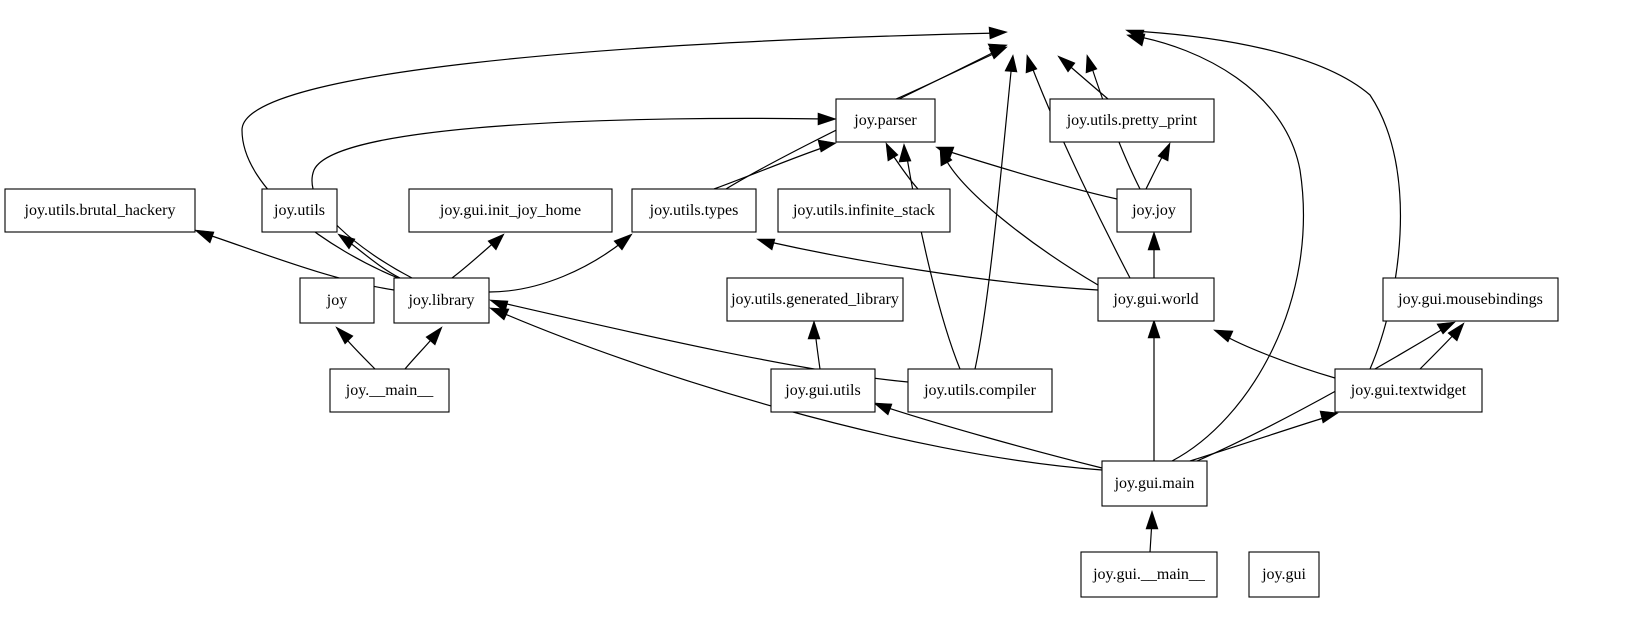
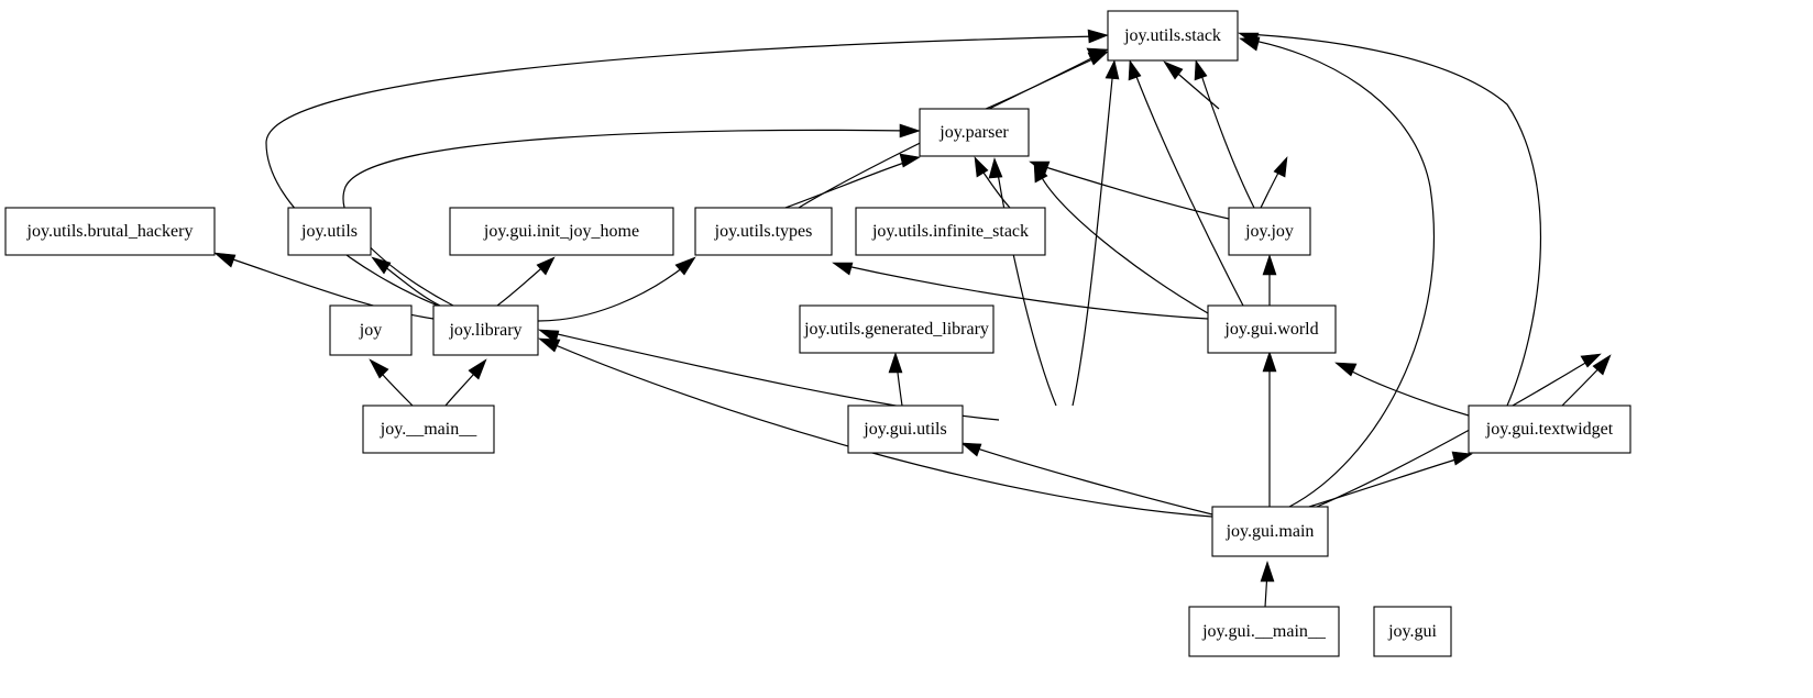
+ joy.utils.stack
  joy.parser
- joy.utils.pretty_print
  joy.utils.brutal_hackery
  joy.utils
  joy.gui.init_joy_home
  joy.utils.types
  joy.utils.infinite_stack
  joy.joy
- joy.gui.mousebindings
  joy
  joy.library
  joy.utils.generated_library
  joy.gui.world
  joy.__main__
  joy.gui.utils
- joy.utils.compiler
  joy.gui.textwidget
  joy.gui.main
  joy.gui.__main__
  joy.gui
